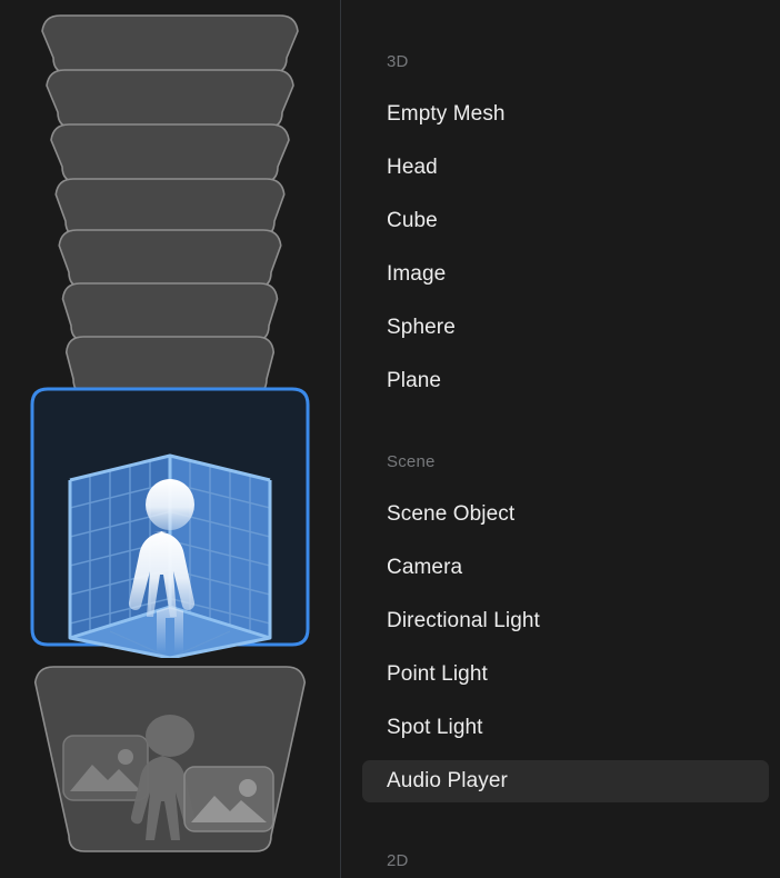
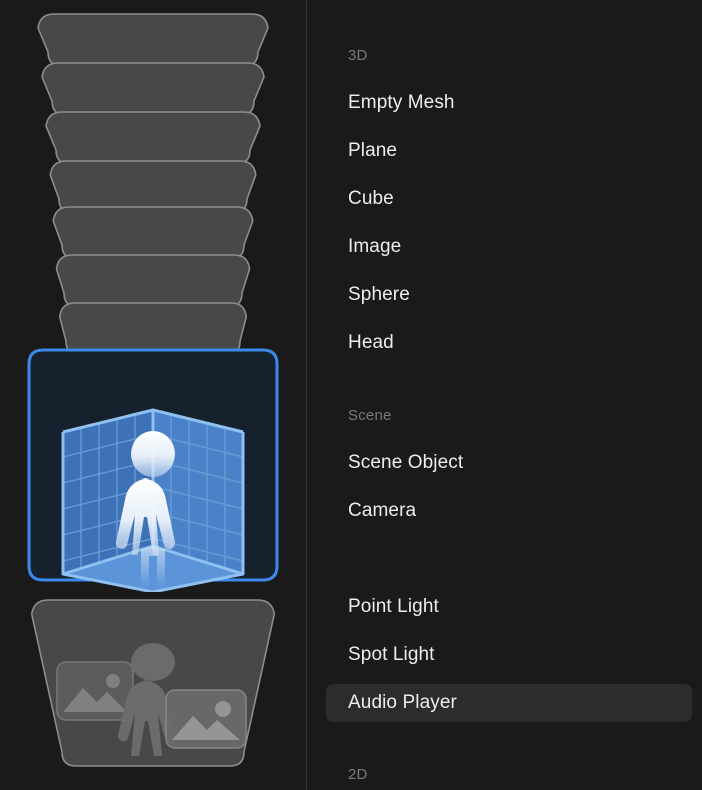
  3D
  Empty Mesh
- Head
+ Plane
  Cube
  Image
  Sphere
- Plane
+ Head
  Scene
  Scene Object
  Camera
- Directional Light
  Point Light
  Spot Light
  Audio Player
  2D
